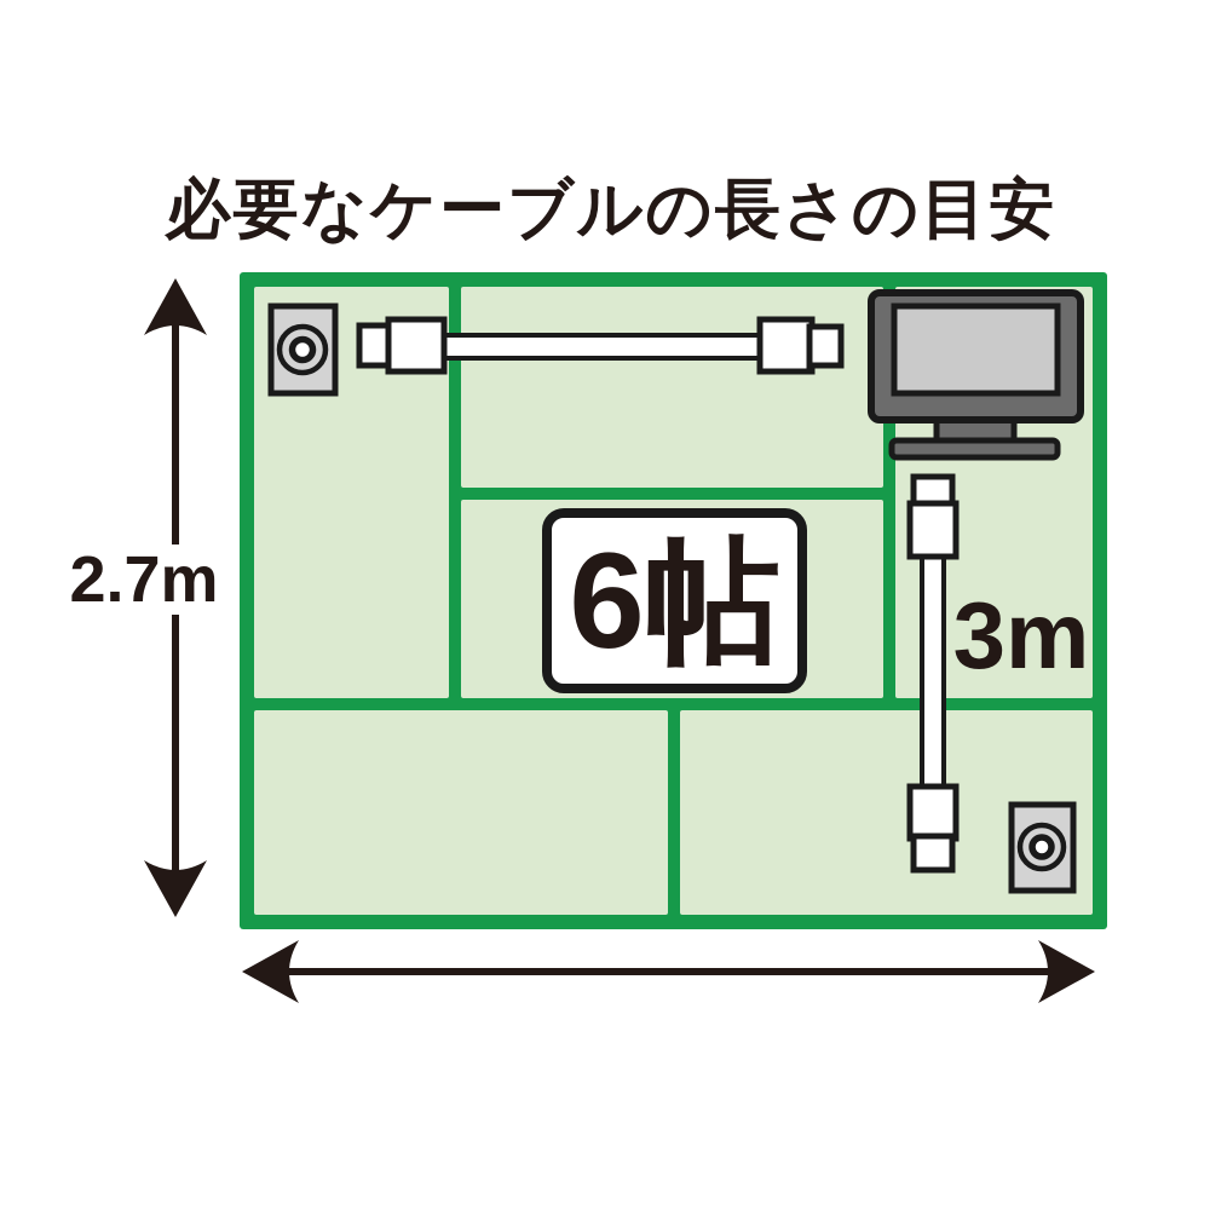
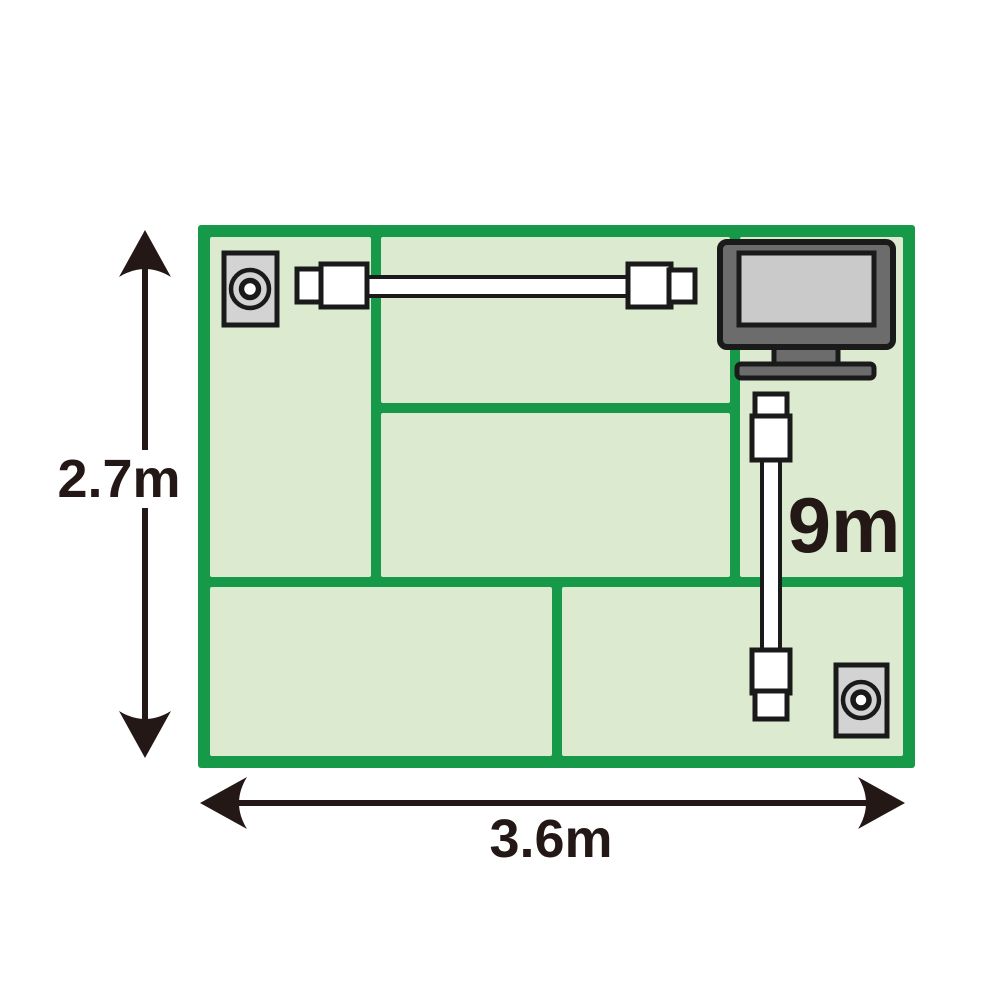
- 必要なケーブルの長さの目安
- 6帖
- 3m
+ 9m
  2.7m
+ 3.6m
